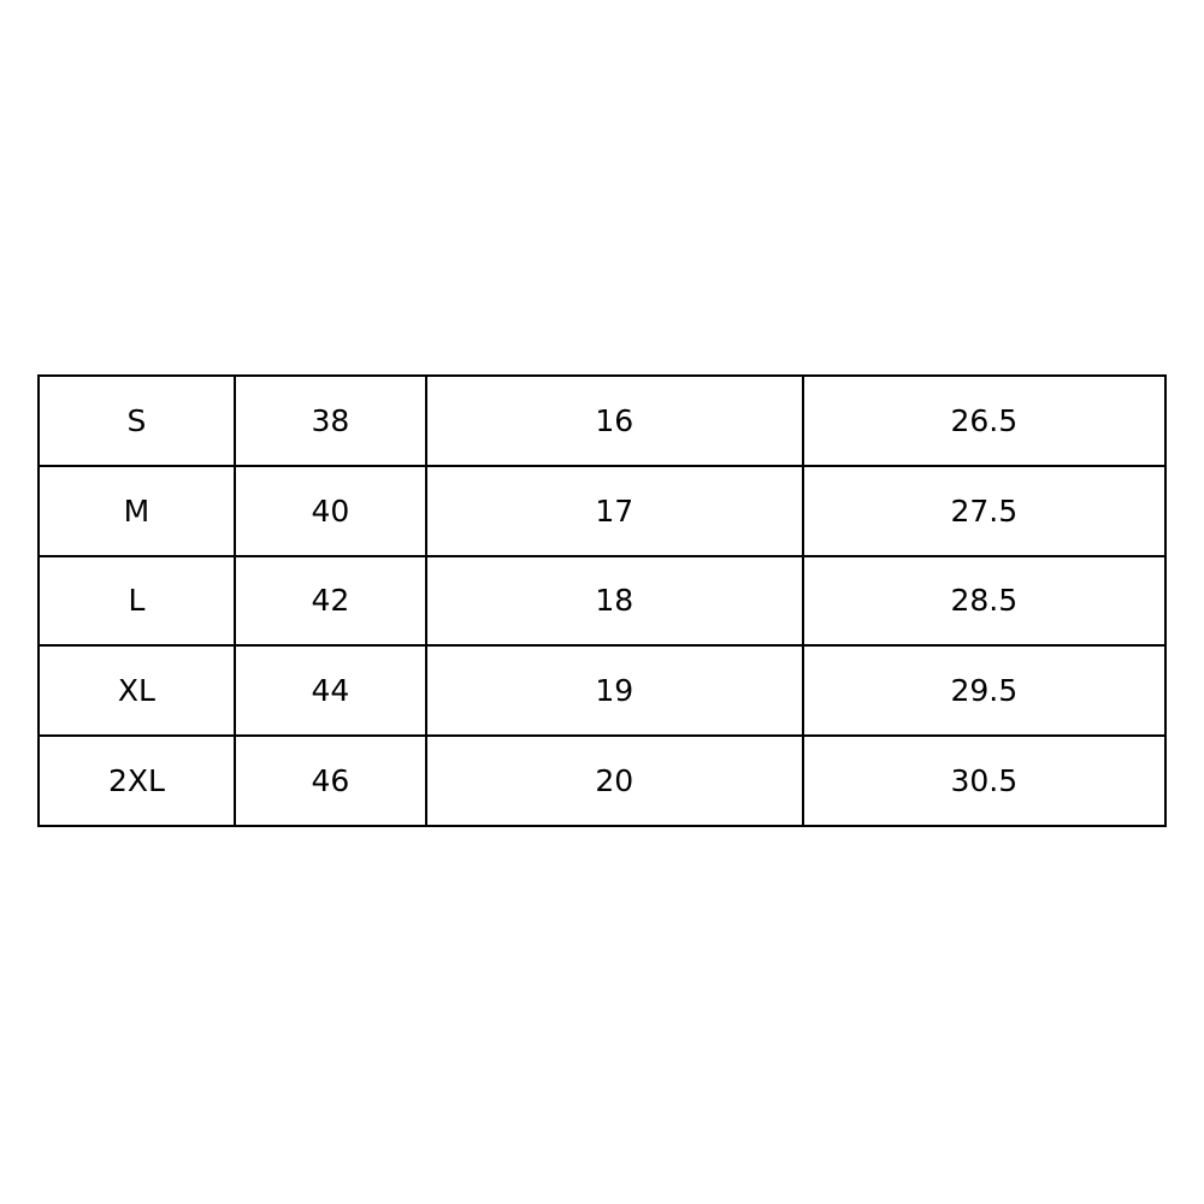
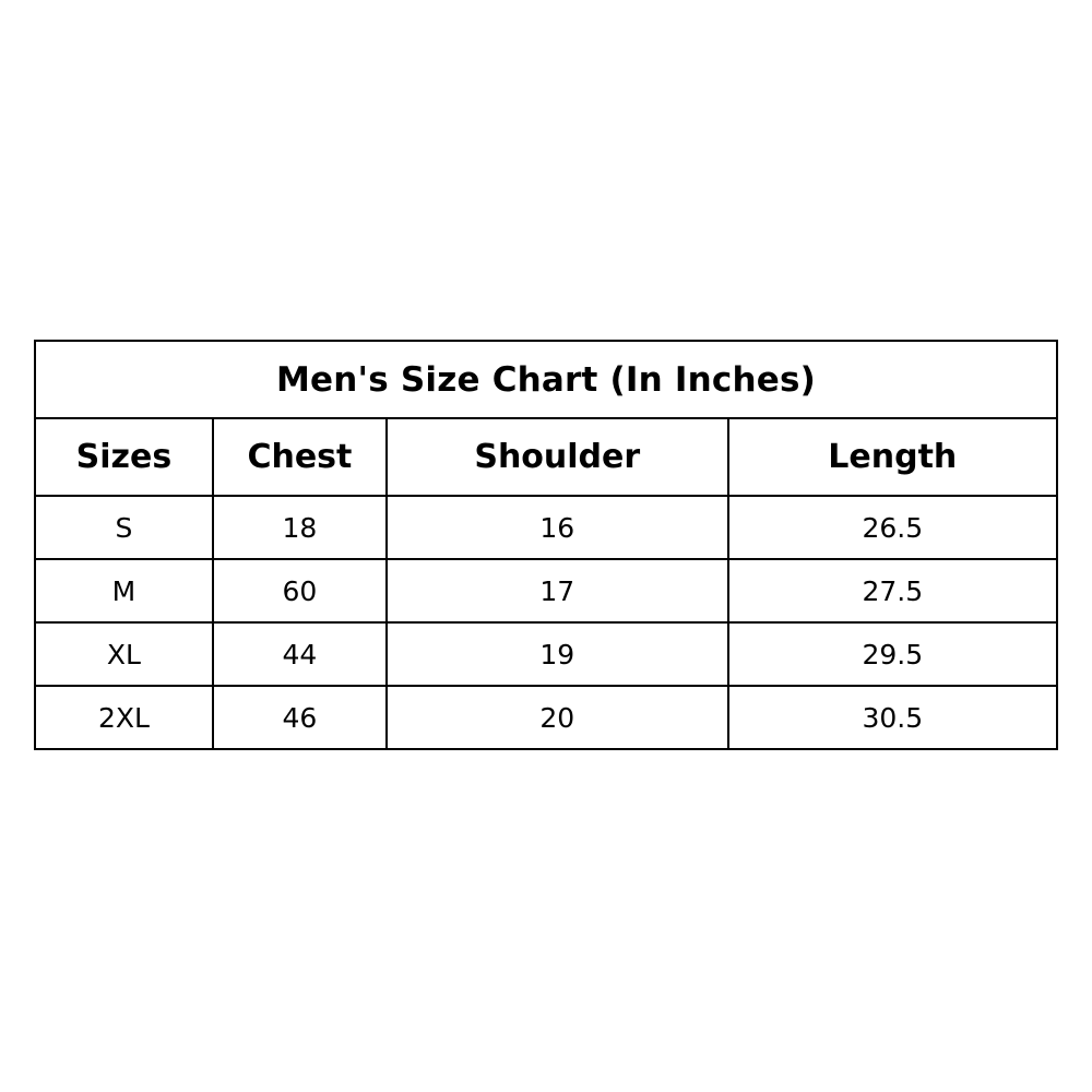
+ Men's Size Chart (In Inches)
+ Sizes	Chest	Shoulder	Length
- S	38	16	26.5
+ S	18	16	26.5
- M	40	17	27.5
+ M	60	17	27.5
- L	42	18	28.5
  XL	44	19	29.5
  2XL	46	20	30.5
